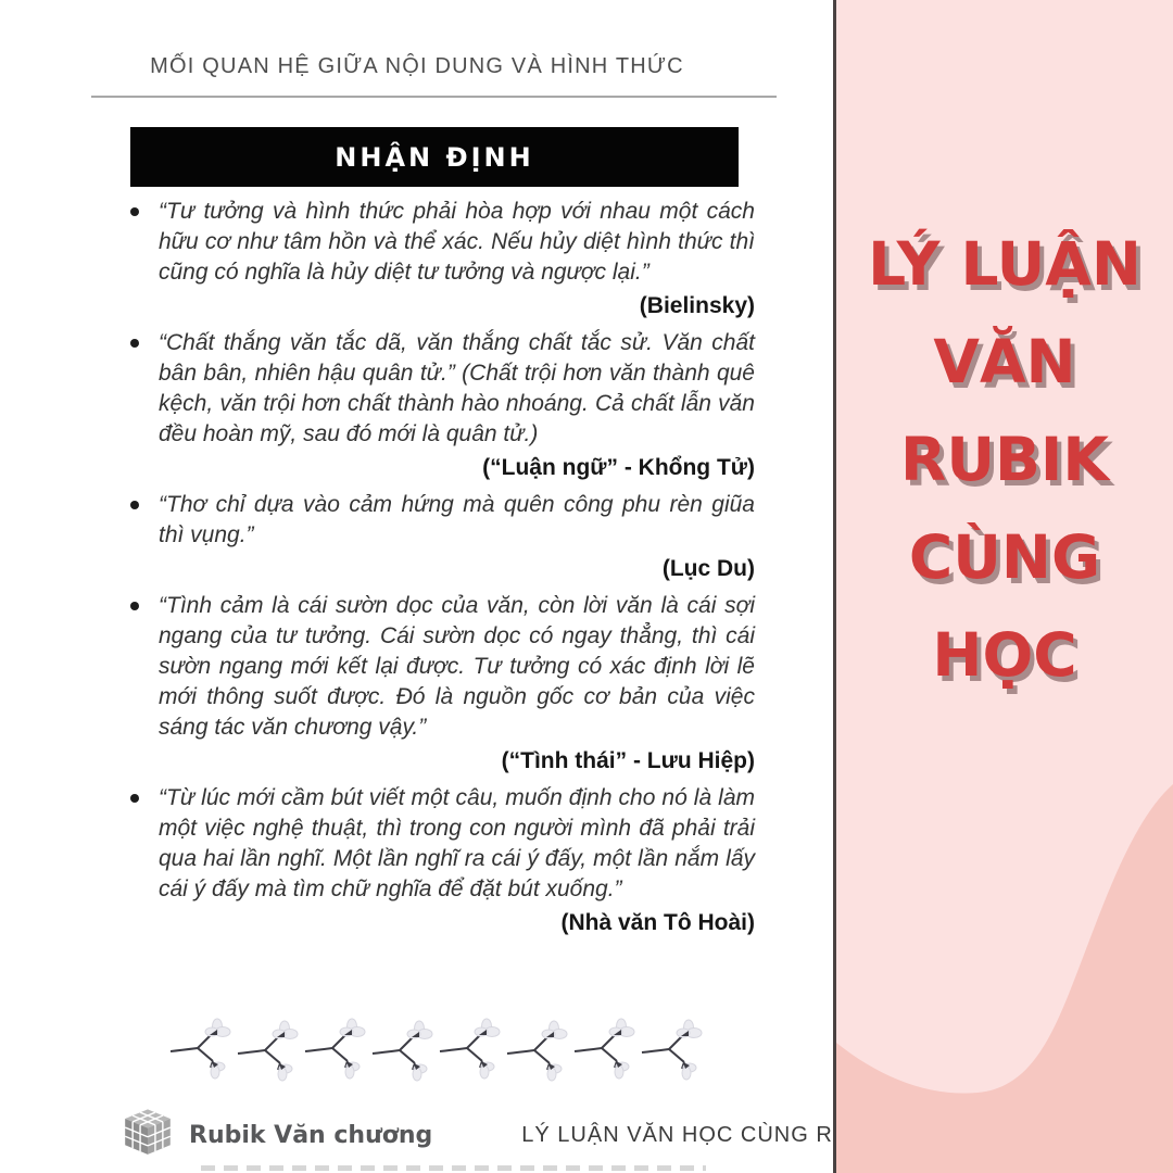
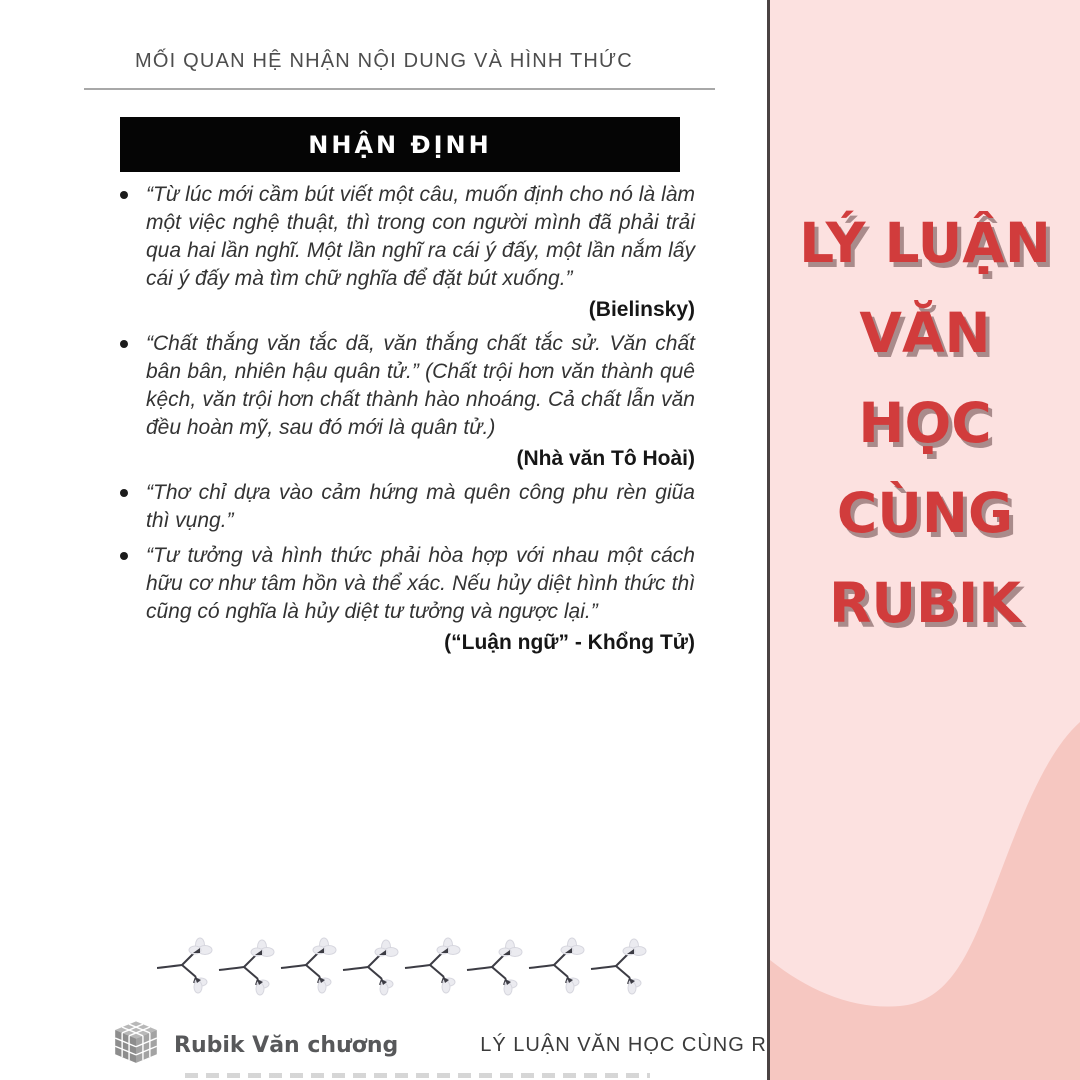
- MỐI QUAN HỆ GIỮA NỘI DUNG VÀ HÌNH THỨC
+ MỐI QUAN HỆ NHẬN NỘI DUNG VÀ HÌNH THỨC
  NHẬN ĐỊNH
- “Tư tưởng và hình thức phải hòa hợp với nhau một cách hữu cơ như tâm hồn và thể xác. Nếu hủy diệt hình thức thì cũng có nghĩa là hủy diệt tư tưởng và ngược lại.”
+ “Từ lúc mới cầm bút viết một câu, muốn định cho nó là làm một việc nghệ thuật, thì trong con người mình đã phải trải qua hai lần nghĩ. Một lần nghĩ ra cái ý đấy, một lần nắm lấy cái ý đấy mà tìm chữ nghĩa để đặt bút xuống.”
  (Bielinsky)
  “Chất thắng văn tắc dã, văn thắng chất tắc sử. Văn chất bân bân, nhiên hậu quân tử.” (Chất trội hơn văn thành quê kệch, văn trội hơn chất thành hào nhoáng. Cả chất lẫn văn đều hoàn mỹ, sau đó mới là quân tử.)
- (“Luận ngữ” - Khổng Tử)
+ (Nhà văn Tô Hoài)
  “Thơ chỉ dựa vào cảm hứng mà quên công phu rèn giũa thì vụng.”
- (Lục Du)
- “Tình cảm là cái sườn dọc của văn, còn lời văn là cái sợi ngang của tư tưởng. Cái sườn dọc có ngay thẳng, thì cái sườn ngang mới kết lại được. Tư tưởng có xác định lời lẽ mới thông suốt được. Đó là nguồn gốc cơ bản của việc sáng tác văn chương vậy.”
- (“Tình thái” - Lưu Hiệp)
- “Từ lúc mới cầm bút viết một câu, muốn định cho nó là làm một việc nghệ thuật, thì trong con người mình đã phải trải qua hai lần nghĩ. Một lần nghĩ ra cái ý đấy, một lần nắm lấy cái ý đấy mà tìm chữ nghĩa để đặt bút xuống.”
+ “Tư tưởng và hình thức phải hòa hợp với nhau một cách hữu cơ như tâm hồn và thể xác. Nếu hủy diệt hình thức thì cũng có nghĩa là hủy diệt tư tưởng và ngược lại.”
- (Nhà văn Tô Hoài)
+ (“Luận ngữ” - Khổng Tử)
  Rubik Văn chương
  LÝ LUẬN VĂN HỌC CÙNG R
  LÝ LUẬN
  VĂN
- RUBIK
+ HỌC
  CÙNG
- HỌC
+ RUBIK
